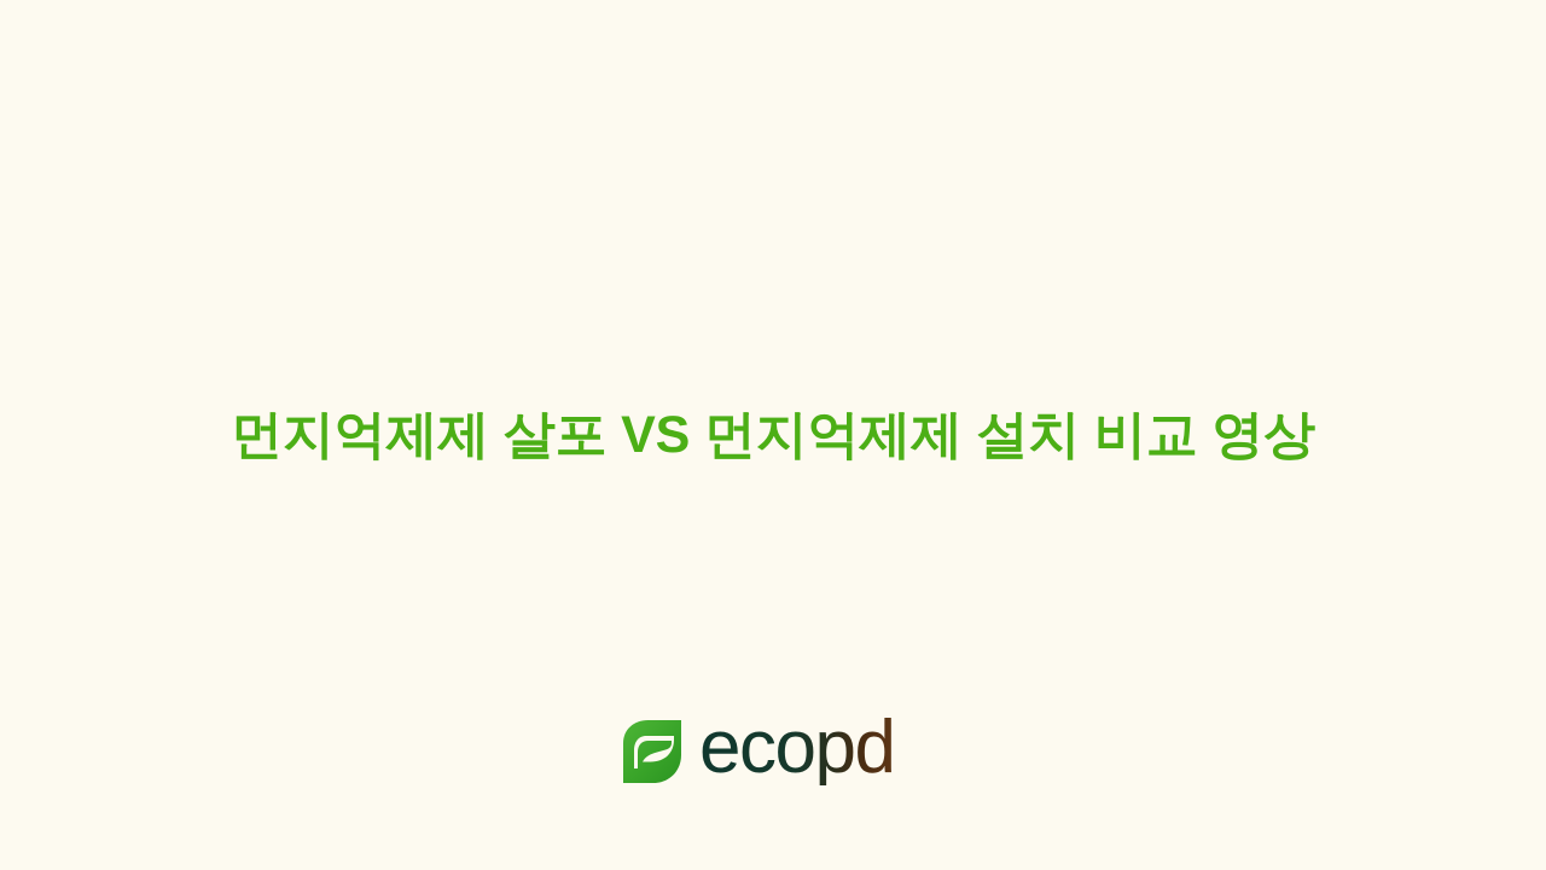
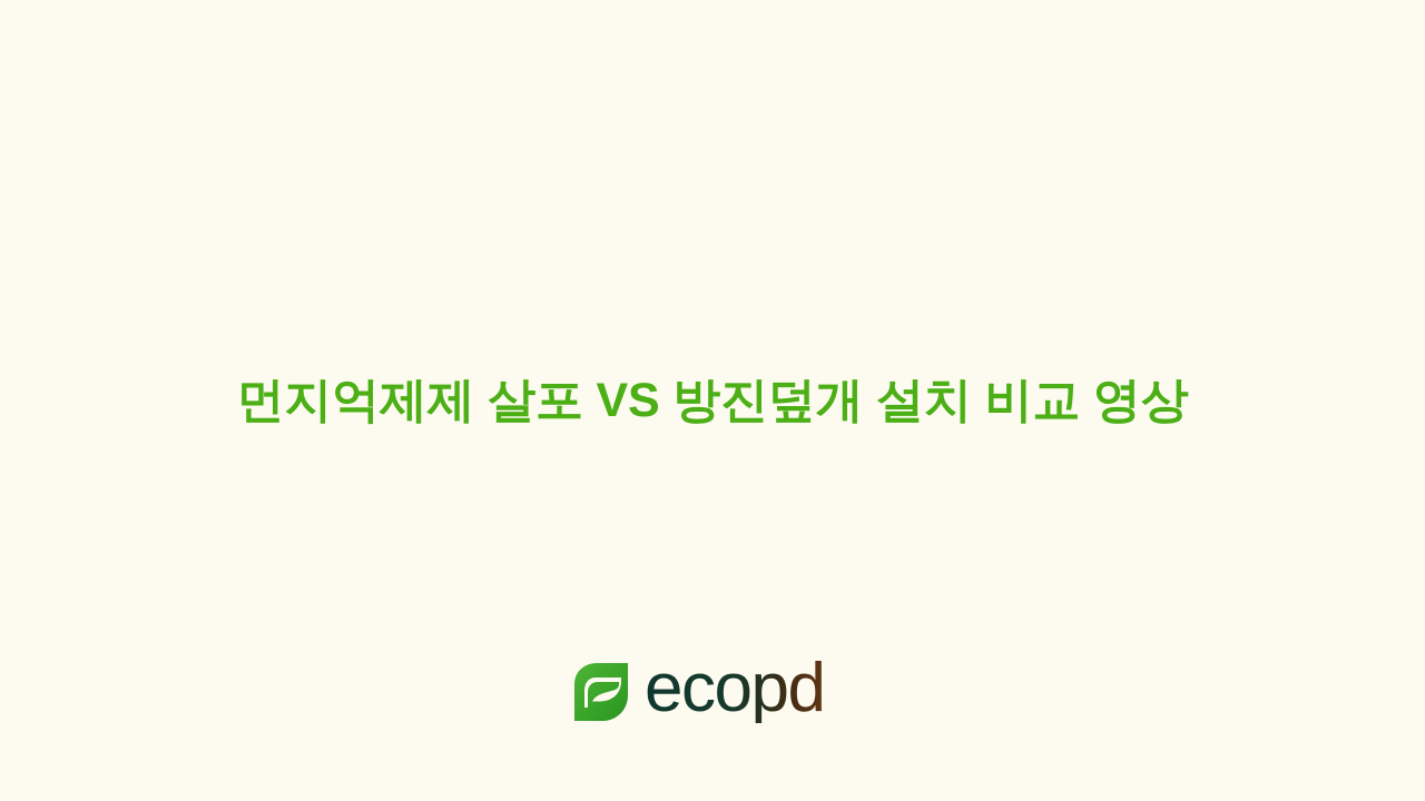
- 먼지억제제 살포 VS 먼지억제제 설치 비교 영상
+ 먼지억제제 살포 VS 방진덮개 설치 비교 영상
  ecopd
